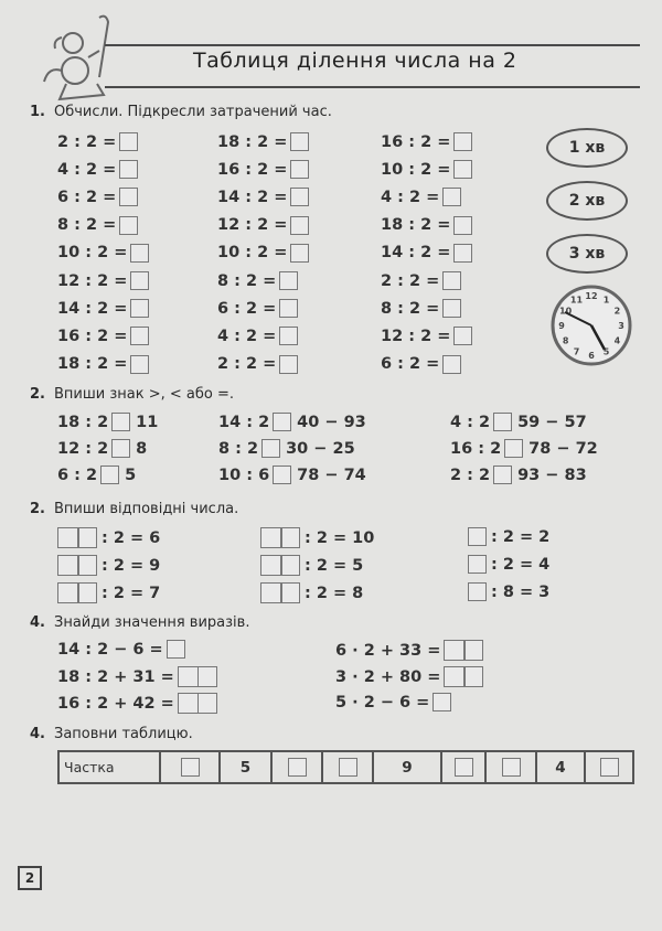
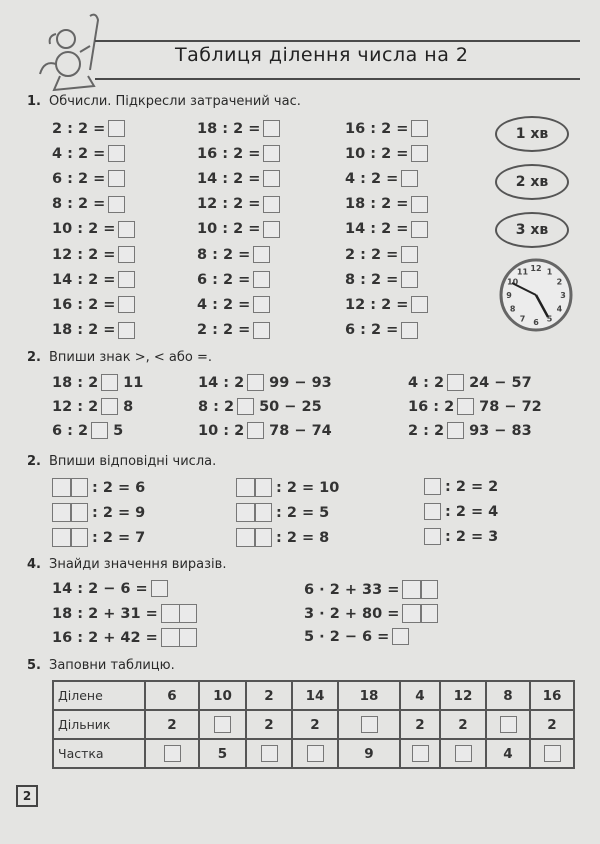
  Таблиця ділення числа на 2
  1. Обчисли. Підкресли затрачений час.
  1 хв
  2 хв
  3 хв
  12
  1
  2
  3
  4
  5
  6
  7
  8
  9
  10
  11
  2. Впиши знак >, < або =.
  2. Впиши відповідні числа.
  4. Знайди значення виразів.
- 4. Заповни таблицю.
+ 5. Заповни таблицю.
+ Ділене	6	10	2	14	18	4	12	8	16
+ Дільник	2		2	2		2	2		2
  Частка		5			9			4
  2
  2 : 2 =
  4 : 2 =
  6 : 2 =
  8 : 2 =
  10 : 2 =
  12 : 2 =
  14 : 2 =
  16 : 2 =
  18 : 2 =
  18 : 2 =
  16 : 2 =
  14 : 2 =
  12 : 2 =
  10 : 2 =
  8 : 2 =
  6 : 2 =
  4 : 2 =
  2 : 2 =
  16 : 2 =
  10 : 2 =
  4 : 2 =
  18 : 2 =
  14 : 2 =
  2 : 2 =
  8 : 2 =
  12 : 2 =
  6 : 2 =
  18 : 2
  11
  14 : 2
- 40 − 93
+ 99 − 93
  4 : 2
- 59 − 57
+ 24 − 57
  12 : 2
  8
  8 : 2
- 30 − 25
+ 50 − 25
  16 : 2
  78 − 72
  6 : 2
  5
- 10 : 6
+ 10 : 2
  78 − 74
  2 : 2
  93 − 83
  : 2 = 6
  : 2 = 9
  : 2 = 7
  : 2 = 10
  : 2 = 5
  : 2 = 8
  : 2 = 2
  : 2 = 4
- : 8 = 3
+ : 2 = 3
  14 : 2 − 6 =
  18 : 2 + 31 =
  16 : 2 + 42 =
  6 · 2 + 33 =
  3 · 2 + 80 =
  5 · 2 − 6 =
